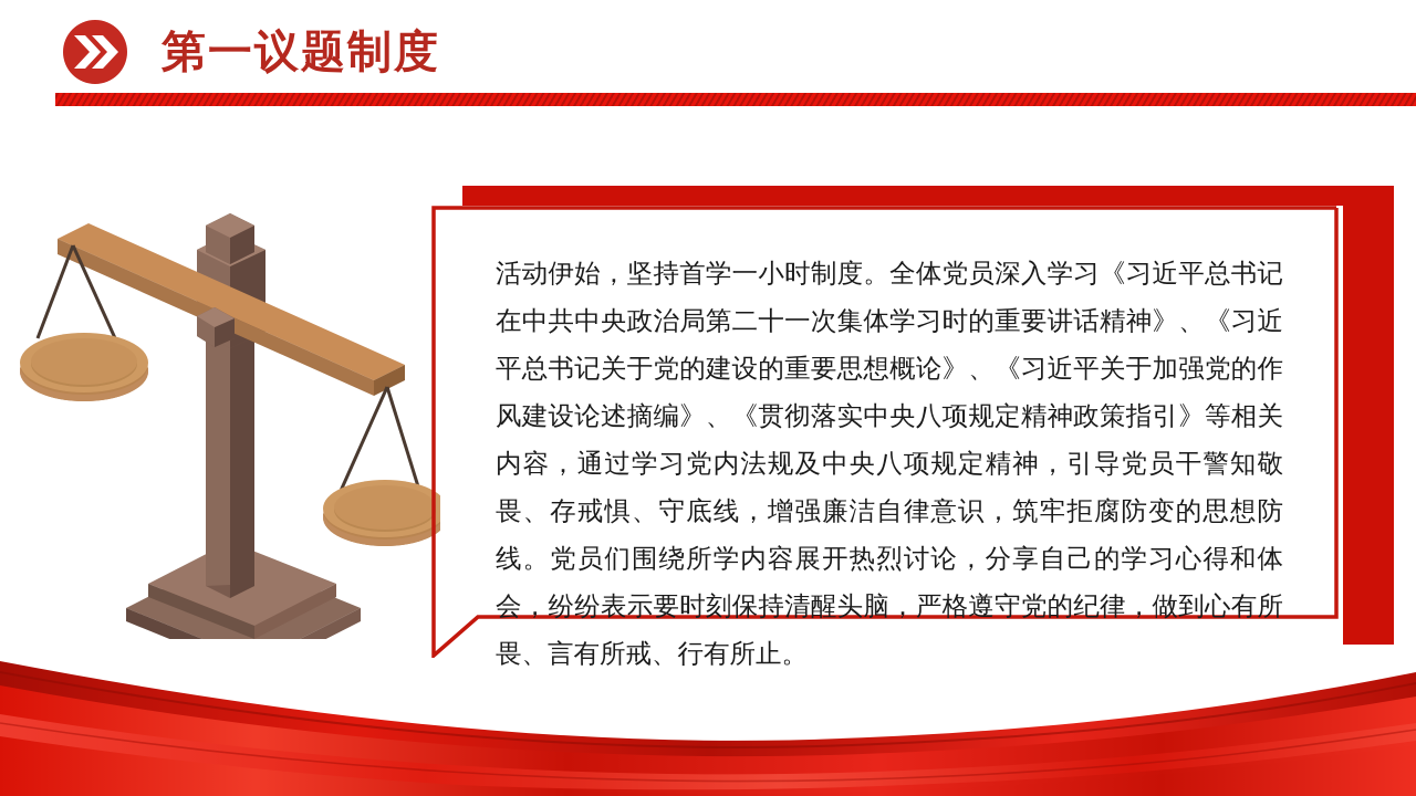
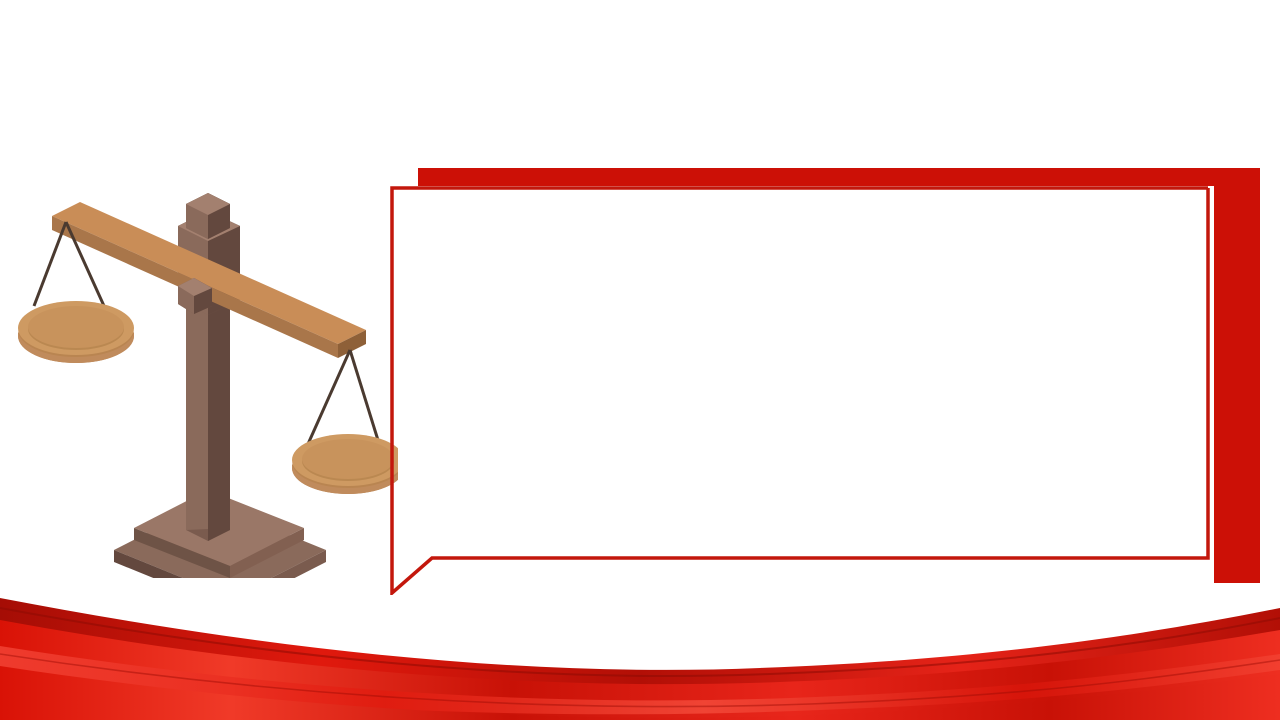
- 第一议题制度
- 活动伊始，坚持首学一小时制度。全体党员深入学习《习近平总书记在中共中央政治局第二十一次集体学习时的重要讲话精神》、《习近平总书记关于党的建设的重要思想概论》、《习近平关于加强党的作风建设论述摘编》、《贯彻落实中央八项规定精神政策指引》等相关内容，通过学习党内法规及中央八项规定精神，引导党员干警知敬畏、存戒惧、守底线，增强廉洁自律意识，筑牢拒腐防变的思想防线。党员们围绕所学内容展开热烈讨论，分享自己的学习心得和体会，纷纷表示要时刻保持清醒头脑，严格遵守党的纪律，做到心有所畏、言有所戒、行有所止。
